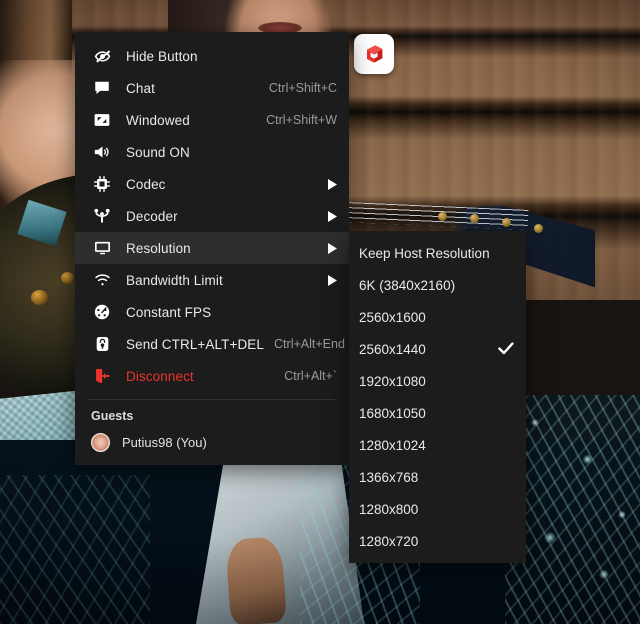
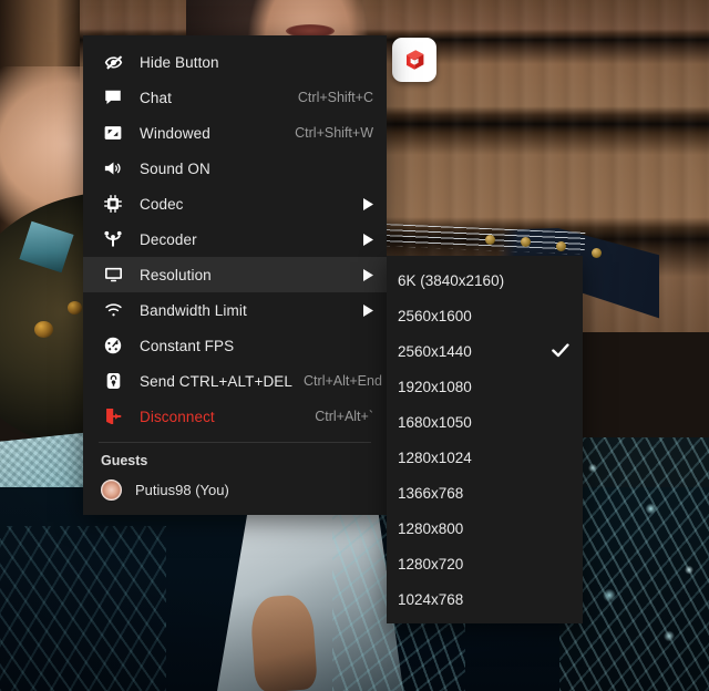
  Hide Button
  Chat
  Ctrl+Shift+C
  Windowed
  Ctrl+Shift+W
  Sound ON
  Codec
  Decoder
  Resolution
  Bandwidth Limit
  Constant FPS
  Send CTRL+ALT+DEL
  Ctrl+Alt+End
  Disconnect
  Ctrl+Alt+`
  Guests
  Putius98 (You)
- Keep Host Resolution
  6K (3840x2160)
  2560x1600
  2560x1440
  1920x1080
  1680x1050
  1280x1024
  1366x768
  1280x800
  1280x720
+ 1024x768
